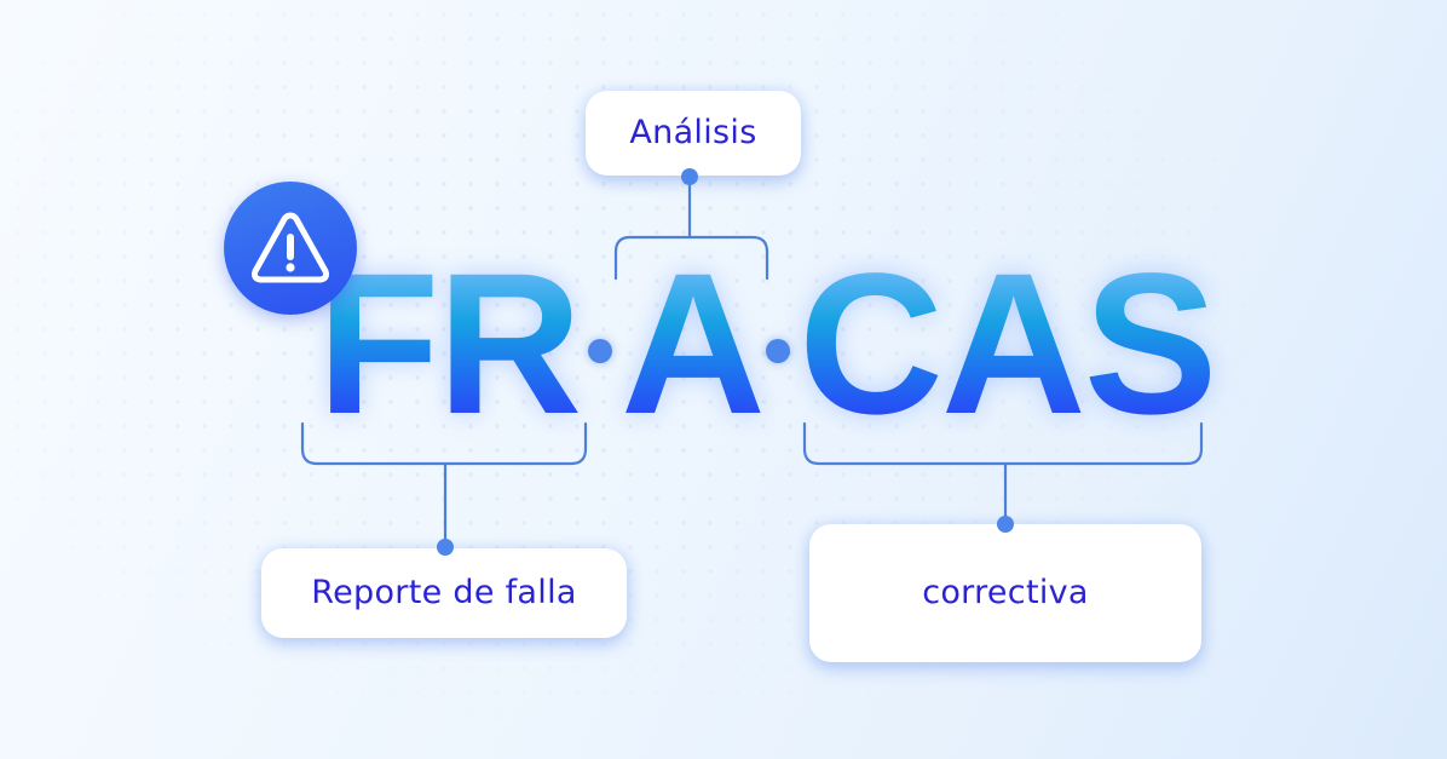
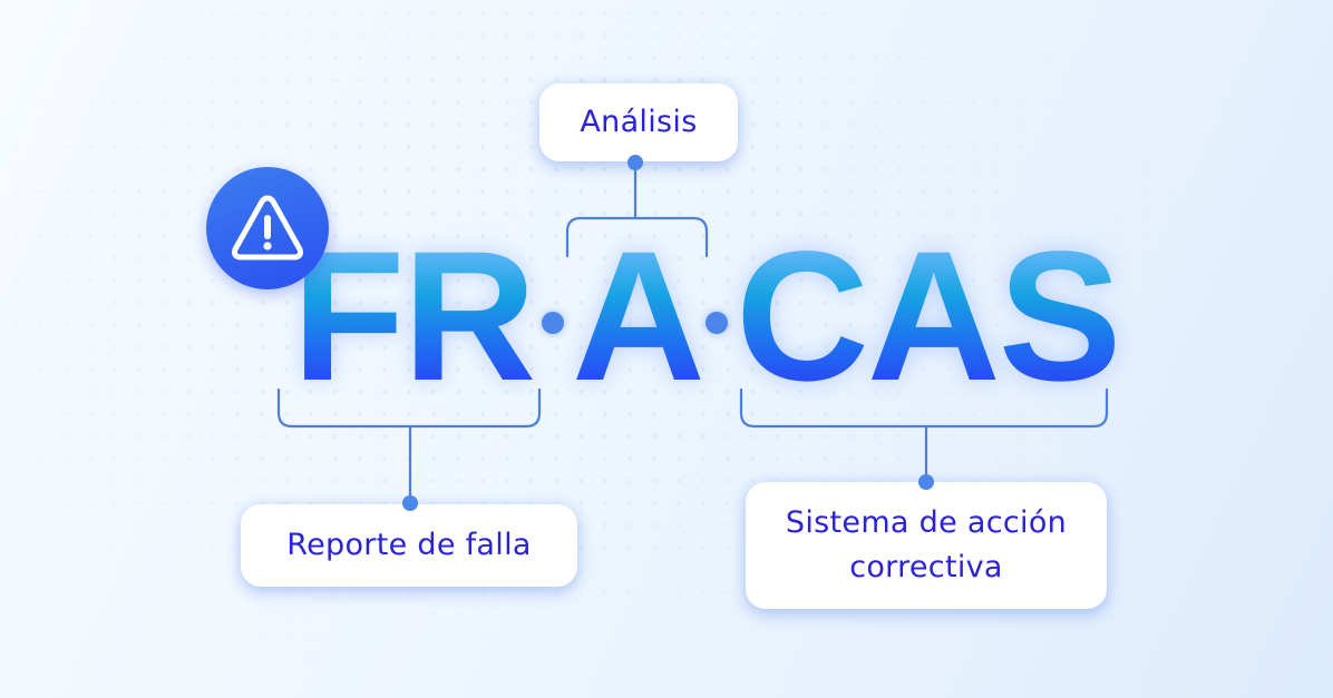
  Análisis
  Reporte de falla
+ Sistema de acción
  correctiva
  FR
  A
  CAS
